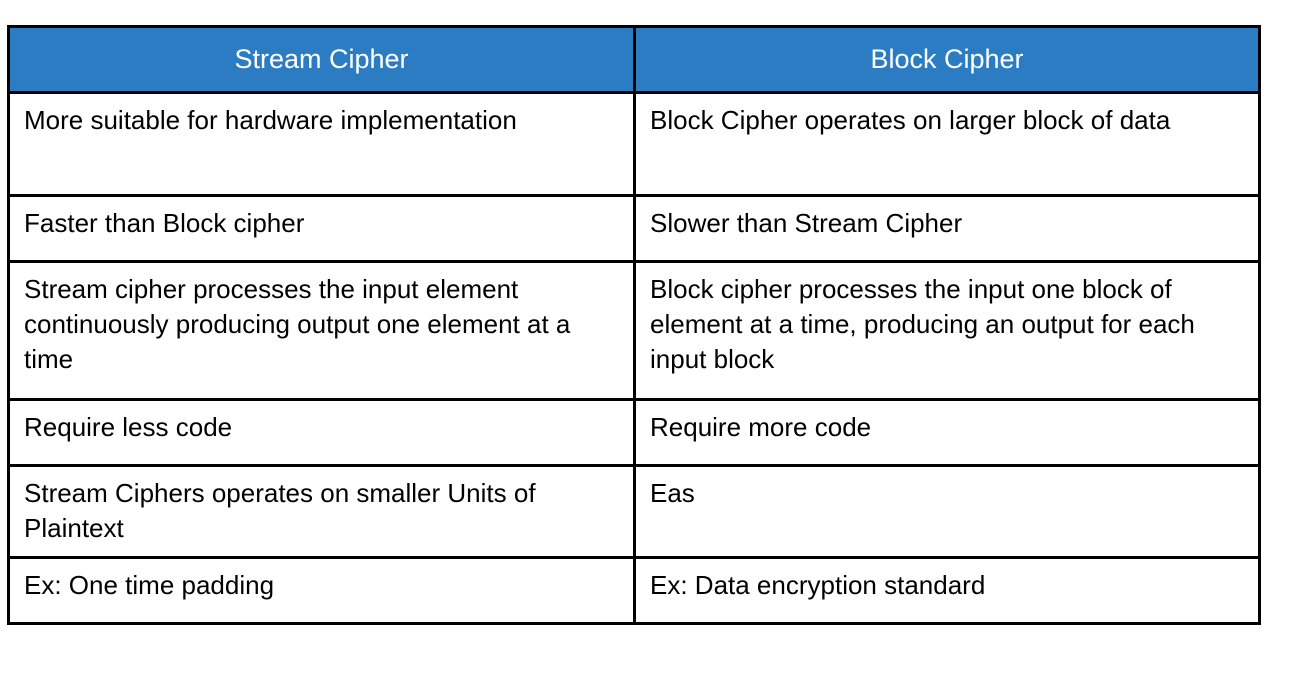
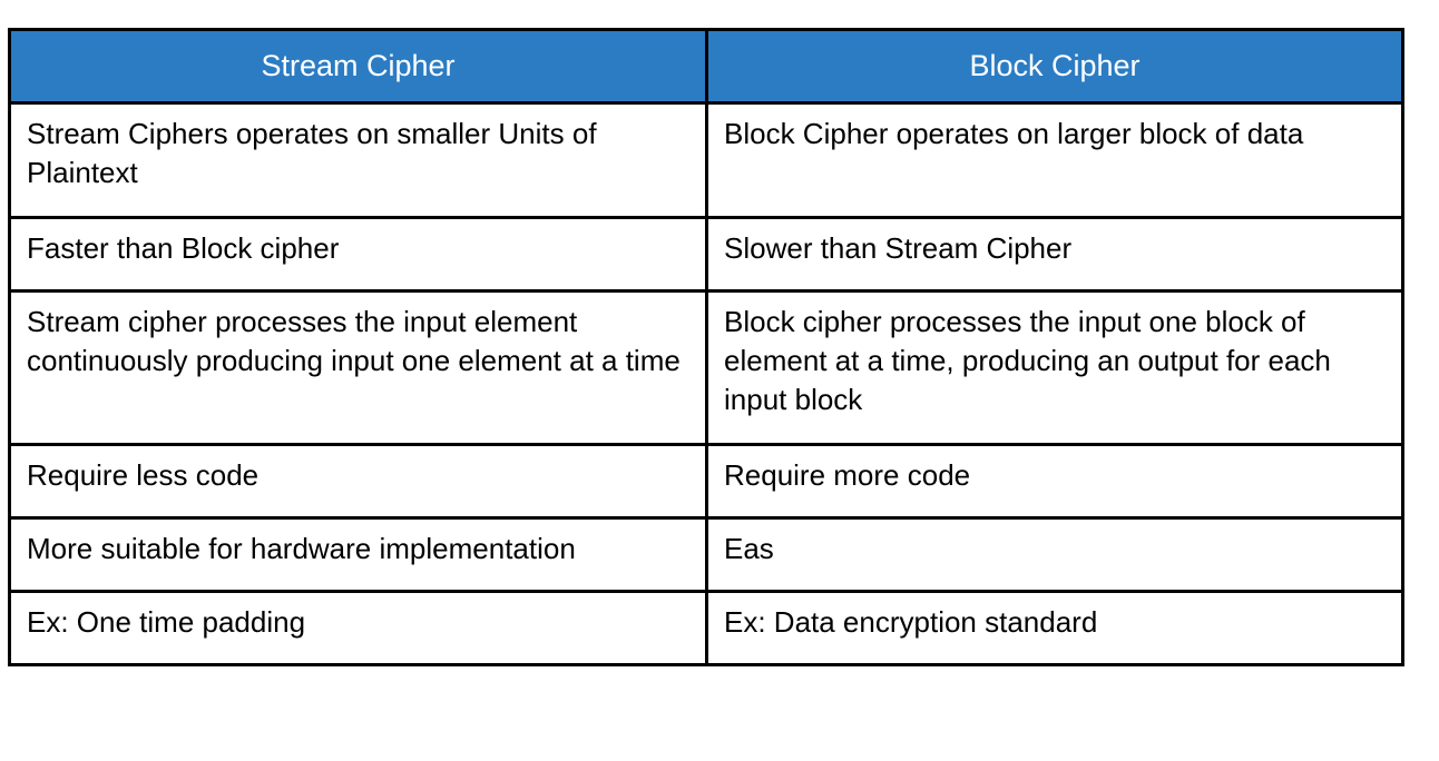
  Stream Cipher	Block Cipher
- More suitable for hardware implementation	Block Cipher operates on larger block of data
+ Stream Ciphers operates on smaller Units of Plaintext	Block Cipher operates on larger block of data
  Faster than Block cipher	Slower than Stream Cipher
- Stream cipher processes the input element continuously producing output one element at a time	Block cipher processes the input one block of element at a time, producing an output for each input block
+ Stream cipher processes the input element continuously producing input one element at a time	Block cipher processes the input one block of element at a time, producing an output for each input block
  Require less code	Require more code
- Stream Ciphers operates on smaller Units of Plaintext	Eas
+ More suitable for hardware implementation	Eas
  Ex: One time padding	Ex: Data encryption standard
